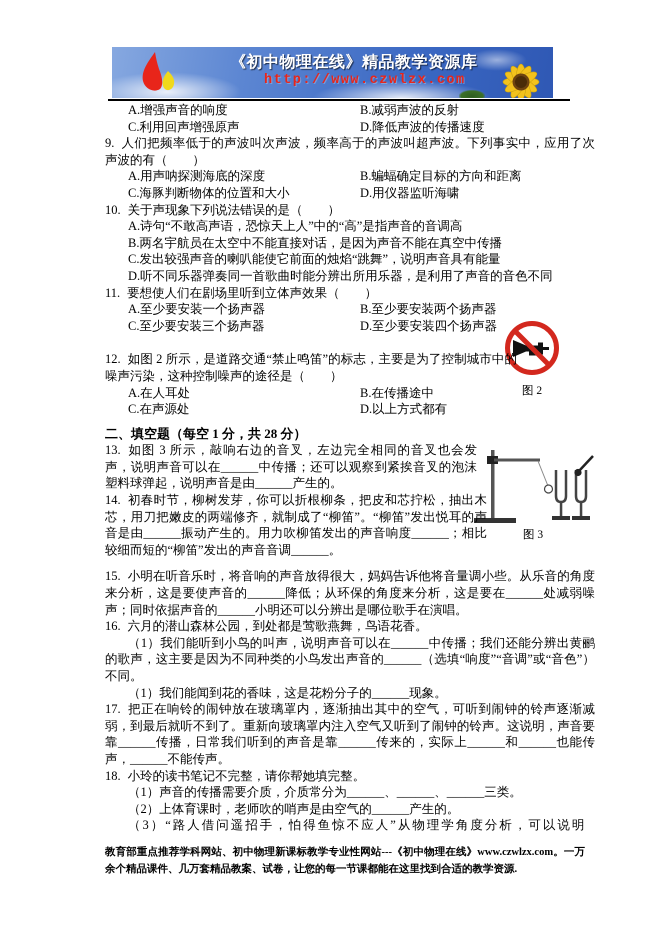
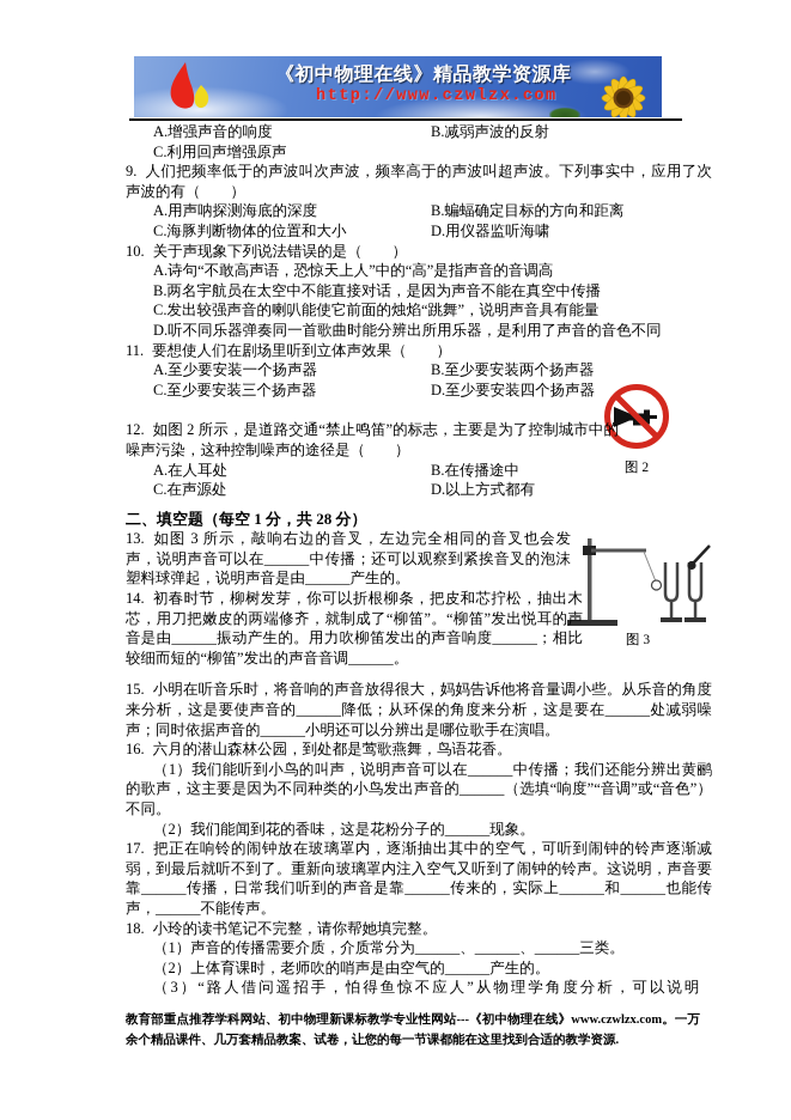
  《初中物理在线》精品教学资源库
  http://www.czwlzx.com
  图 2
  图 3
  A.增强声音的响度
  B.减弱声波的反射
  C.利用回声增强原声
- D.降低声波的传播速度
  9. 人们把频率低于的声波叫次声波，频率高于的声波叫超声波。下列事实中，应用了次声波的有（ ）
  A.用声呐探测海底的深度
  B.蝙蝠确定目标的方向和距离
  C.海豚判断物体的位置和大小
  D.用仪器监听海啸
  10. 关于声现象下列说法错误的是（ ）
  A.诗句“不敢高声语，恐惊天上人”中的“高”是指声音的音调高
  B.两名宇航员在太空中不能直接对话，是因为声音不能在真空中传播
  C.发出较强声音的喇叭能使它前面的烛焰“跳舞”，说明声音具有能量
  D.听不同乐器弹奏同一首歌曲时能分辨出所用乐器，是利用了声音的音色不同
  11. 要想使人们在剧场里听到立体声效果（ ）
  A.至少要安装一个扬声器
  B.至少要安装两个扬声器
  C.至少要安装三个扬声器
  D.至少要安装四个扬声器
  12. 如图 2 所示，是道路交通“禁止鸣笛”的标志，主要是为了控制城市中的噪声污染，这种控制噪声的途径是（ ）
  A.在人耳处
  B.在传播途中
  C.在声源处
  D.以上方式都有
  二、填空题（每空 1 分，共 28 分）
  13. 如图 3 所示，敲响右边的音叉，左边完全相同的音叉也会发声，说明声音可以在______中传播；还可以观察到紧挨音叉的泡沫塑料球弹起，说明声音是由______产生的。
  14. 初春时节，柳树发芽，你可以折根柳条，把皮和芯拧松，抽出木芯，用刀把嫩皮的两端修齐，就制成了“柳笛”。“柳笛”发出悦耳的声音是由______振动产生的。用力吹柳笛发出的声音响度______；相比较细而短的“柳笛”发出的声音音调______。
  15. 小明在听音乐时，将音响的声音放得很大，妈妈告诉他将音量调小些。从乐音的角度来分析，这是要使声音的______降低；从环保的角度来分析，这是要在______处减弱噪声；同时依据声音的______小明还可以分辨出是哪位歌手在演唱。
  16. 六月的潜山森林公园，到处都是莺歌燕舞，鸟语花香。
  （1）我们能听到小鸟的叫声，说明声音可以在______中传播；我们还能分辨出黄鹂的歌声，这主要是因为不同种类的小鸟发出声音的______（选填“响度”“音调”或“音色”）不同。
- （1）我们能闻到花的香味，这是花粉分子的______现象。
+ （2）我们能闻到花的香味，这是花粉分子的______现象。
  17. 把正在响铃的闹钟放在玻璃罩内，逐渐抽出其中的空气，可听到闹钟的铃声逐渐减弱，到最后就听不到了。重新向玻璃罩内注入空气又听到了闹钟的铃声。这说明，声音要靠______传播，日常我们听到的声音是靠______传来的，实际上______和______也能传声，______不能传声。
  18. 小玲的读书笔记不完整，请你帮她填完整。
  （1）声音的传播需要介质，介质常分为______、______、______三类。
  （2）上体育课时，老师吹的哨声是由空气的______产生的。
  （3）“路人借问遥招手，怕得鱼惊不应人”从物理学角度分析，可以说明
  教育部重点推荐学科网站、初中物理新课标教学专业性网站---《初中物理在线》www.czwlzx.com。一万余个精品课件、几万套精品教案、试卷，让您的每一节课都能在这里找到合适的教学资源.
